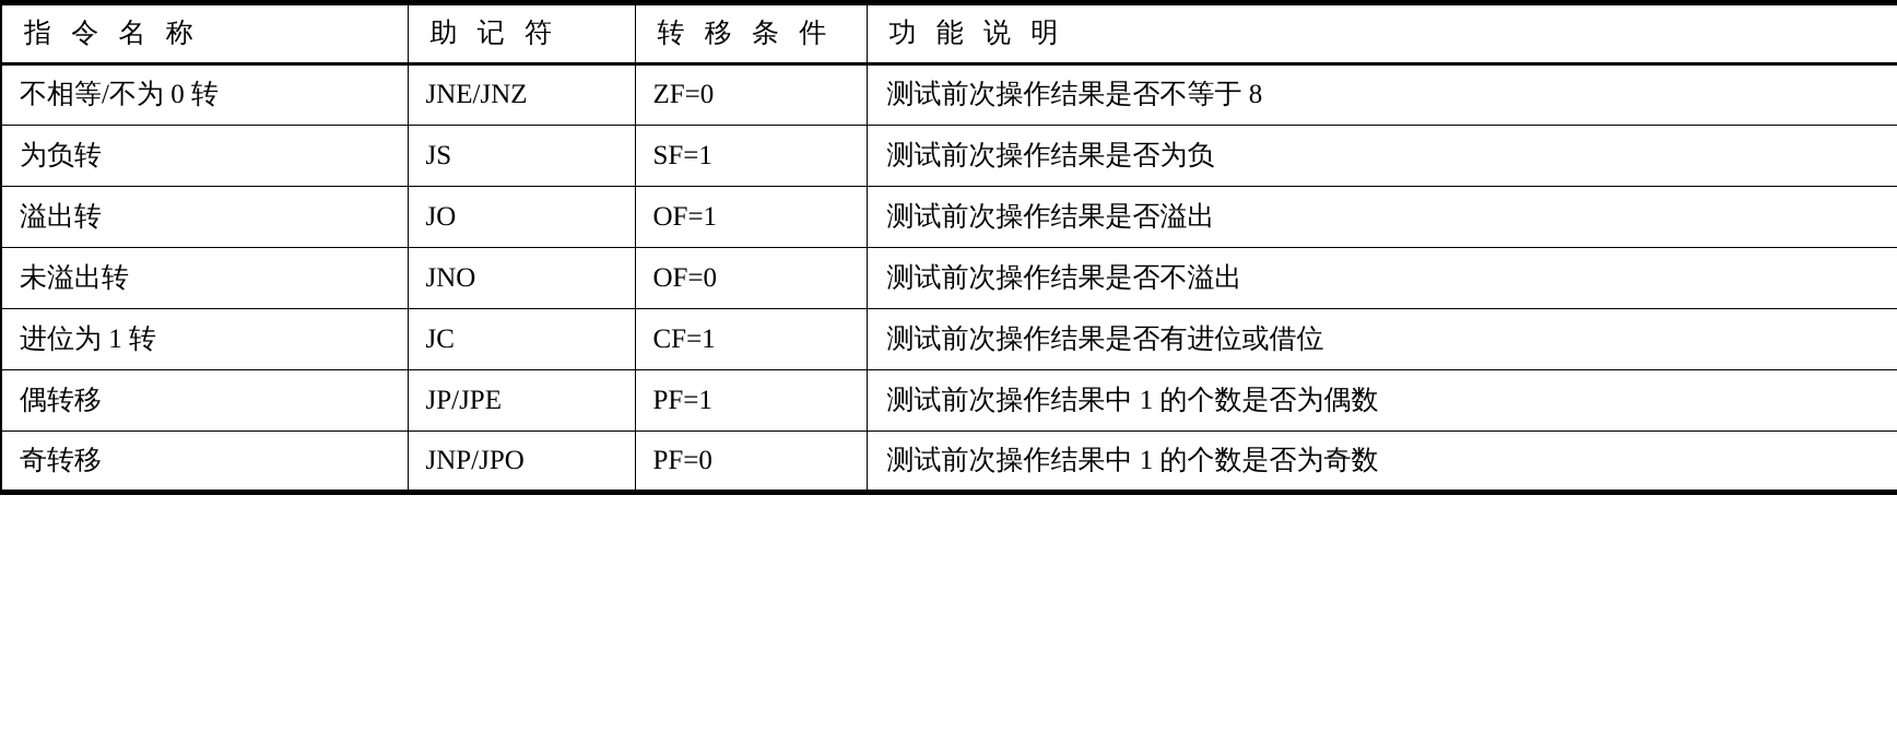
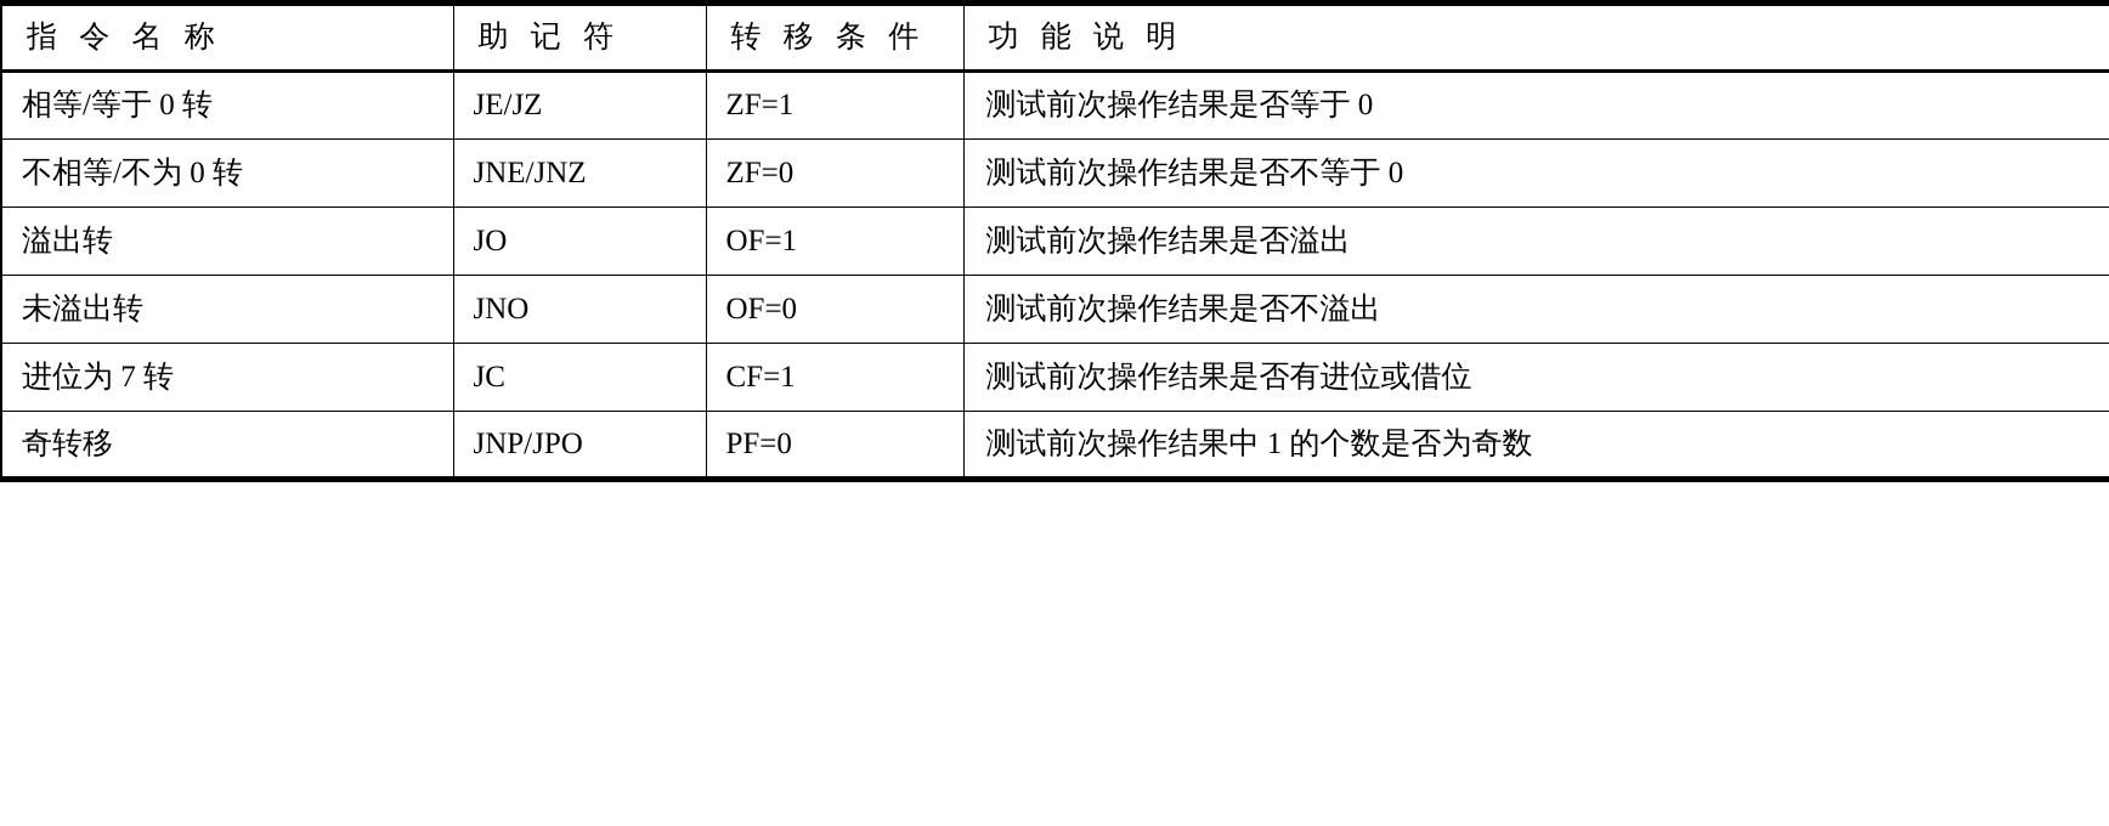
  指 令 名 称	助 记 符	转 移 条 件	功 能 说 明
+ 相等/等于 0 转	JE/JZ	ZF=1	测试前次操作结果是否等于 0
- 不相等/不为 0 转	JNE/JNZ	ZF=0	测试前次操作结果是否不等于 8
+ 不相等/不为 0 转	JNE/JNZ	ZF=0	测试前次操作结果是否不等于 0
- 为负转	JS	SF=1	测试前次操作结果是否为负
  溢出转	JO	OF=1	测试前次操作结果是否溢出
  未溢出转	JNO	OF=0	测试前次操作结果是否不溢出
- 进位为 1 转	JC	CF=1	测试前次操作结果是否有进位或借位
+ 进位为 7 转	JC	CF=1	测试前次操作结果是否有进位或借位
- 偶转移	JP/JPE	PF=1	测试前次操作结果中 1 的个数是否为偶数
  奇转移	JNP/JPO	PF=0	测试前次操作结果中 1 的个数是否为奇数
